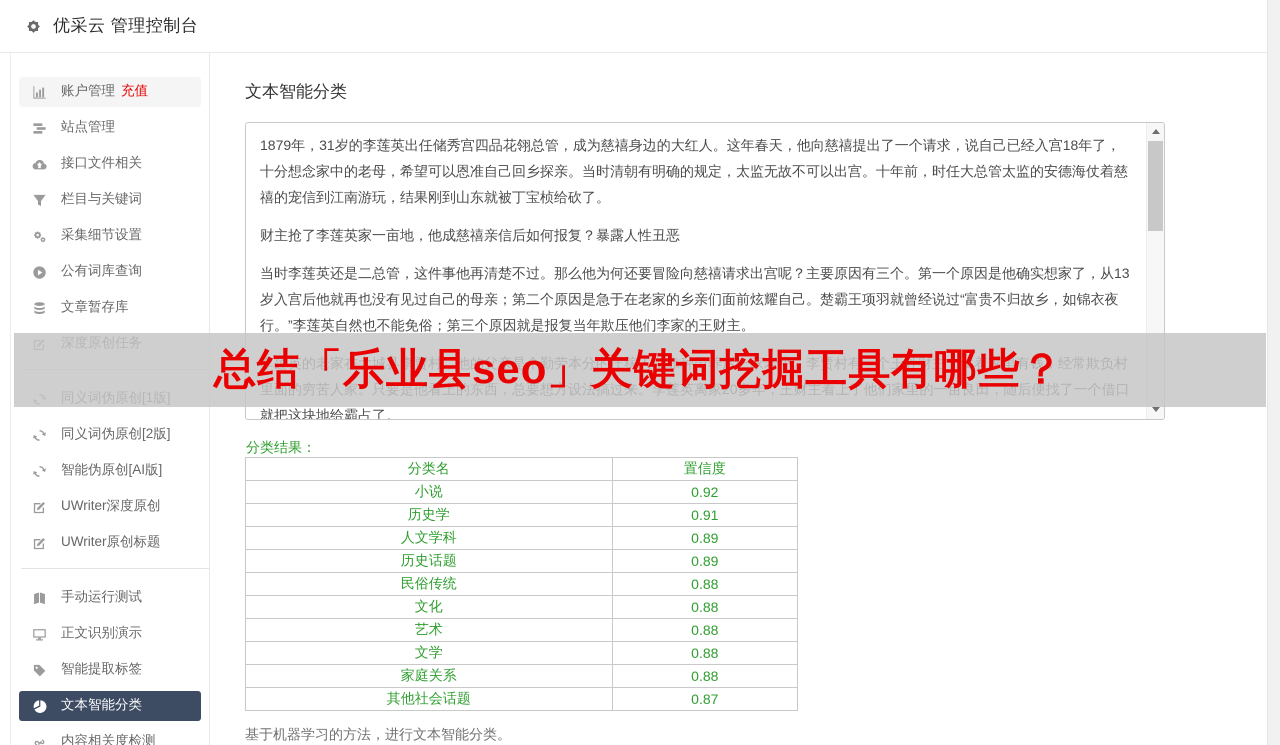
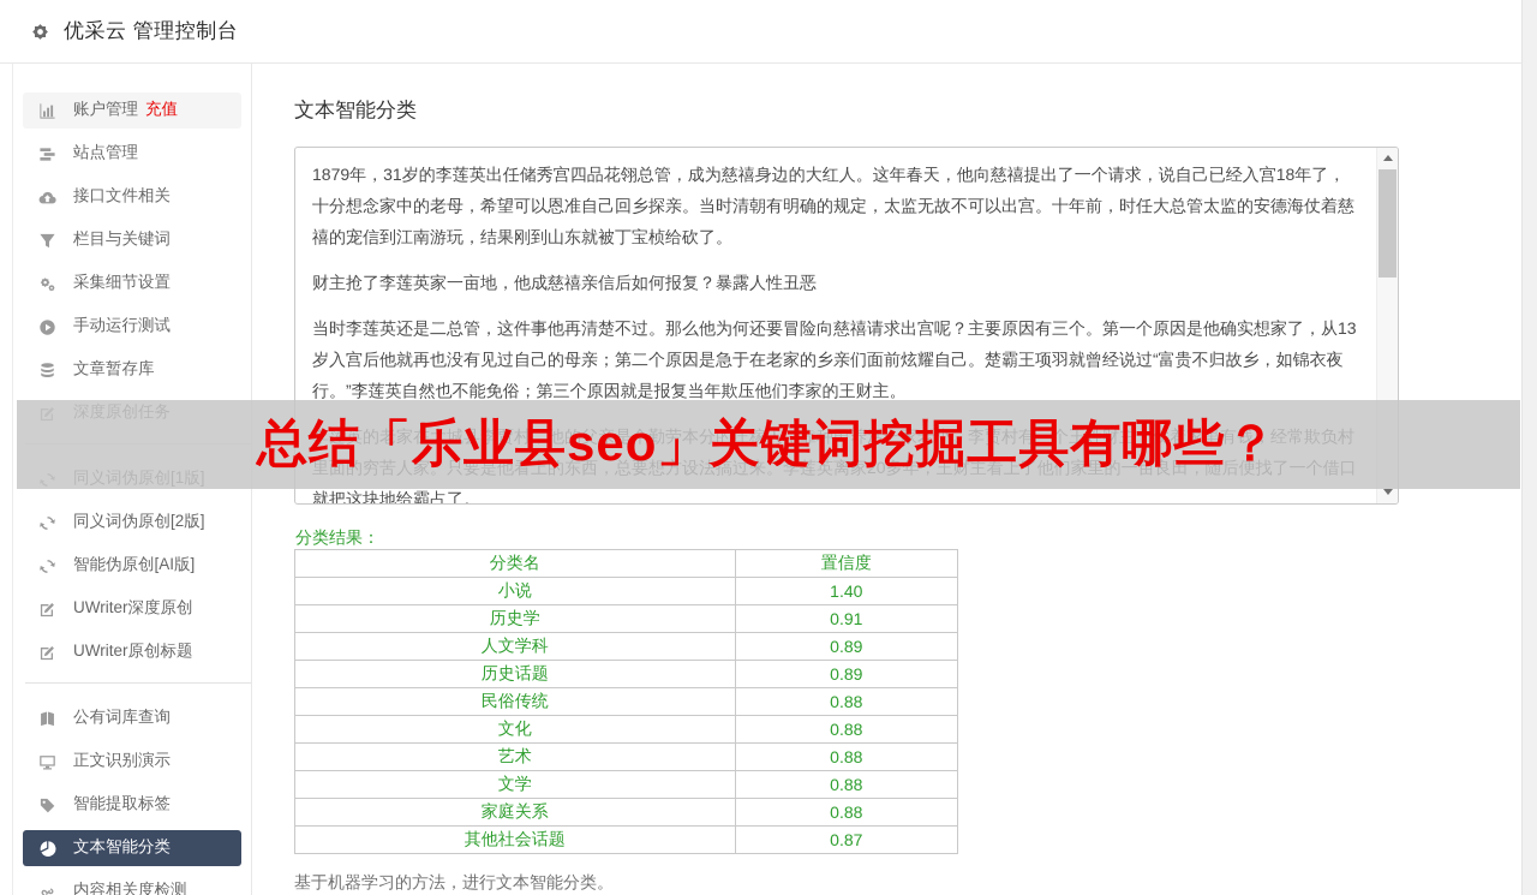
  优采云 管理控制台
  账户管理
  充值
  站点管理
  接口文件相关
  栏目与关键词
  采集细节设置
- 公有词库查询
+ 手动运行测试
  文章暂存库
  深度原创任务
  同义词伪原创[1版]
  同义词伪原创[2版]
  智能伪原创[AI版]
  UWriter深度原创
  UWriter原创标题
- 手动运行测试
+ 公有词库查询
  正文识别演示
  智能提取标签
  文本智能分类
  内容相关度检测
  文本智能分类
  1879年，31岁的李莲英出任储秀宫四品花翎总管，成为慈禧身边的大红人。这年春天，他向慈禧提出了一个请求，说自己已经入宫18年了，十分想念家中的老母，希望可以恩准自己回乡探亲。当时清朝有明确的规定，太监无故不可以出宫。十年前，时任大总管太监的安德海仗着慈禧的宠信到江南游玩，结果刚到山东就被丁宝桢给砍了。
  财主抢了李莲英家一亩地，他成慈禧亲信后如何报复？暴露人性丑恶
  当时李莲英还是二总管，这件事他再清楚不过。那么他为何还要冒险向慈禧请求出宫呢？主要原因有三个。第一个原因是他确实想家了，从13岁入宫后他就再也没有见过自己的母亲；第二个原因是急于在老家的乡亲们面前炫耀自己。楚霸王项羽就曾经说过“富贵不归故乡，如锦衣夜行。”李莲英自然也不能免俗；第三个原因就是报复当年欺压他们李家的王财主。
  李莲英的老家在大城县李贾村，他的父亲是个勤劳本分的庄稼人，靠种田养活一家老小。李贾村有一个王姓财主，仗着家里有钱，经常欺负村里面的穷苦人家。只要是他看上的东西，总要想方设法搞过来。李莲英离家20多年，王财主看上了他们家里的一亩良田，随后便找了一个借口就把这块地给霸占了。
  分类结果：
  分类名	置信度
- 小说	0.92
+ 小说	1.40
  历史学	0.91
  人文学科	0.89
  历史话题	0.89
  民俗传统	0.88
  文化	0.88
  艺术	0.88
  文学	0.88
  家庭关系	0.88
  其他社会话题	0.87
  基于机器学习的方法，进行文本智能分类。
  总结「乐业县seo」关键词挖掘工具有哪些？
